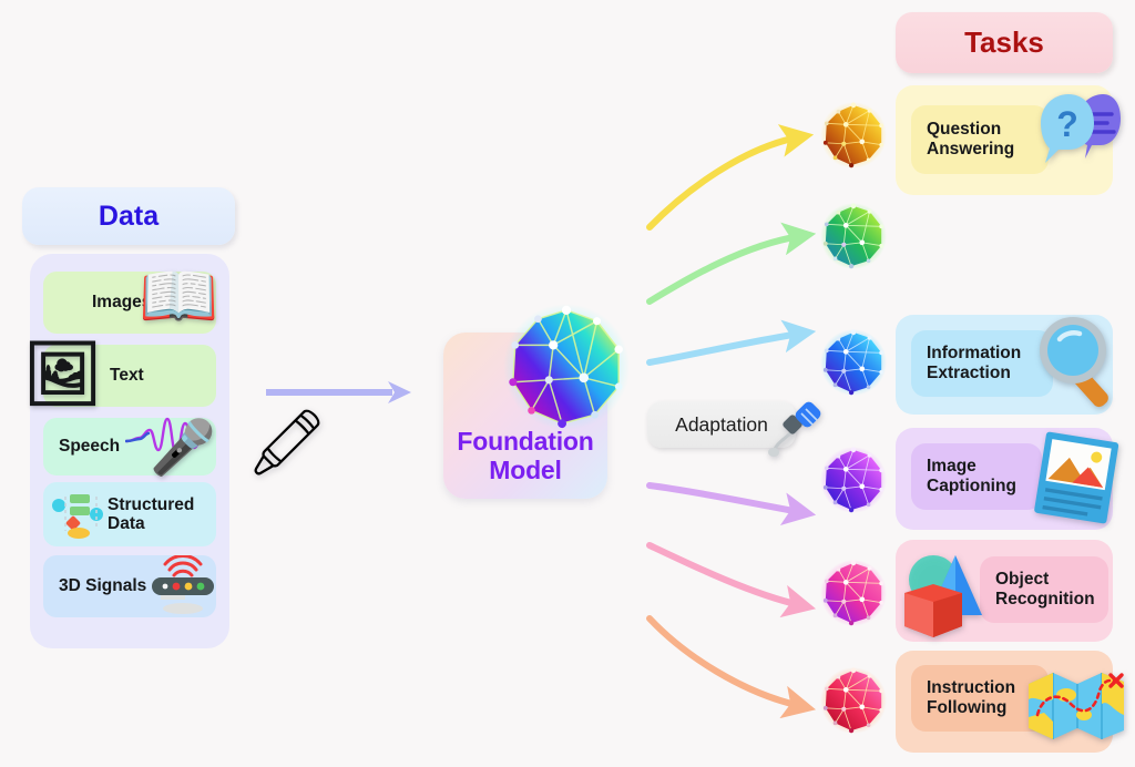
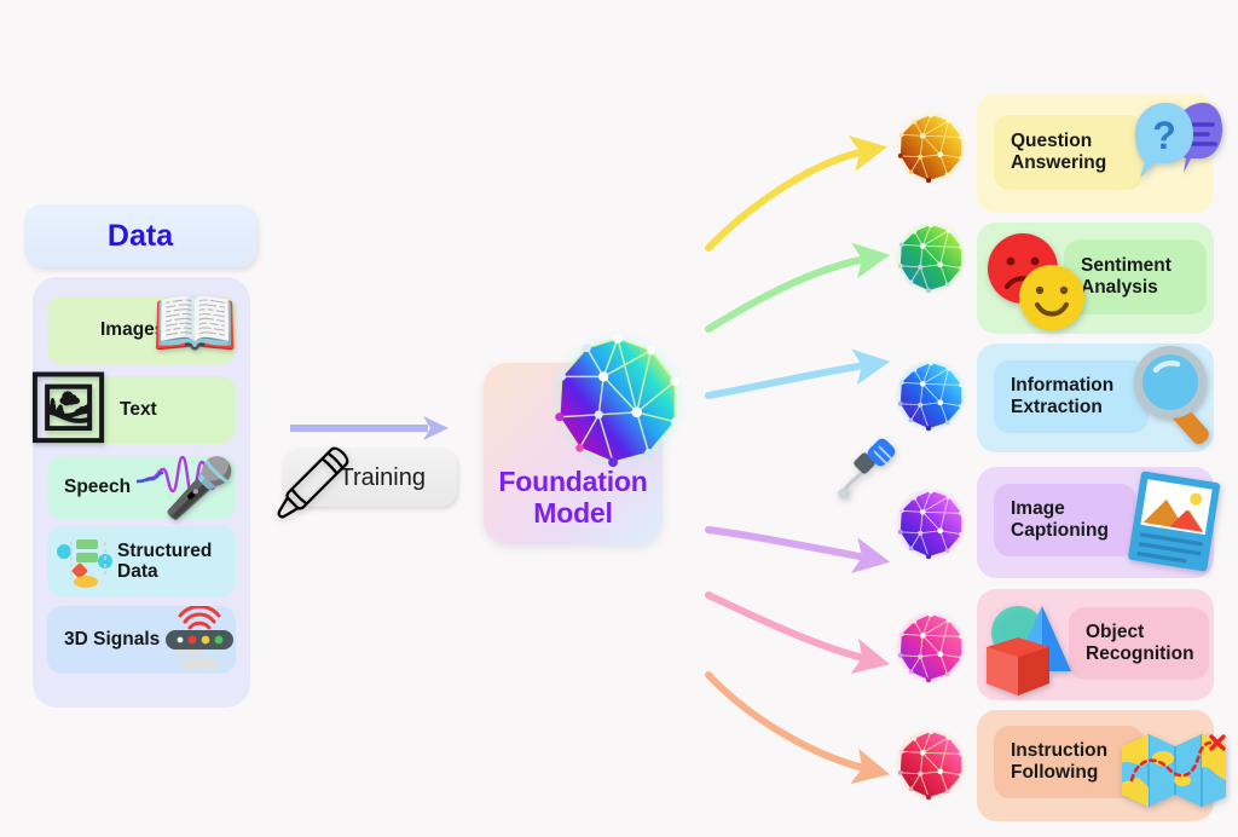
  Data
  Images
  📖
  Text
  🖼
  Speech
  🎤
  Structured
  Data
  3D Signals
+ Training
  🖍
  Foundation Model
- Adaptation
- Tasks
  Question
  Answering
  ?
+ Sentiment
+ Analysis
  Information
  Extraction
  Image
  Captioning
  Object
  Recognition
  Instruction
  Following
